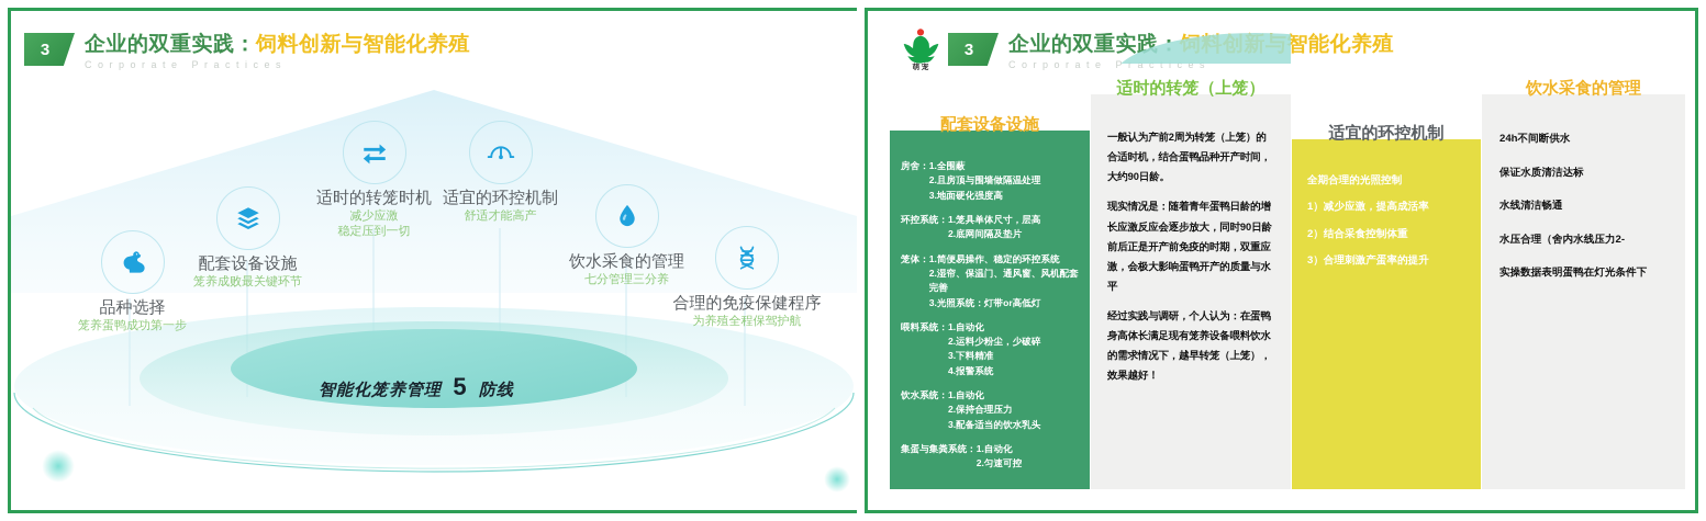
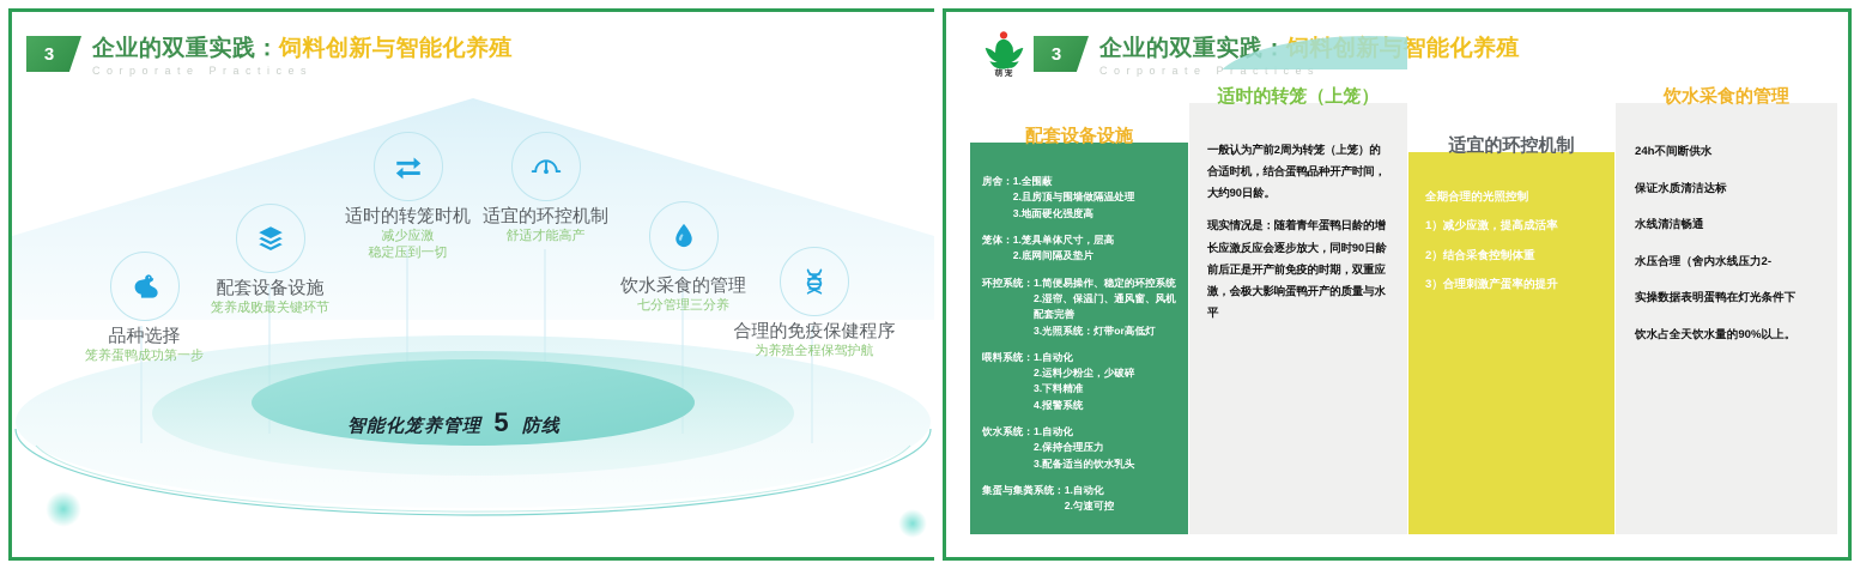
  3
  企业的双重实践：饲料创新与智能化养殖
  Corporate Practices
  品种选择
  笼养蛋鸭成功第一步
  配套设备设施
  笼养成败最关键环节
  适时的转笼时机
  减少应激
  稳定压到一切
  适宜的环控机制
  舒适才能高产
  饮水采食的管理
  七分管理三分养
  合理的免疫保健程序
  为养殖全程保驾护航
  智能化笼养管理 5 防线
  3
  企业的双重实践：饲料创新与智能化养殖
  Corporate Practices
  配套设备设施
  房舍：
  1.全围蔽
  2.且房顶与围墙做隔温处理
  3.地面硬化强度高
- 环控系统：
+ 笼体：
  1.笼具单体尺寸，层高
  2.底网间隔及垫片
- 笼体：
+ 环控系统：
  1.简便易操作、稳定的环控系统
  2.湿帘、保温门、通风窗、风机配套完善
  3.光照系统：灯带or高低灯
  喂料系统：
  1.自动化
  2.运料少粉尘，少破碎
  3.下料精准
  4.报警系统
  饮水系统：
  1.自动化
  2.保持合理压力
  3.配备适当的饮水乳头
  集蛋与集粪系统：
  1.自动化
  2.匀速可控
  适时的转笼（上笼）
  一般认为产前2周为转笼（上笼）的合适时机，结合蛋鸭品种开产时间，大约90日龄。
  现实情况是：随着青年蛋鸭日龄的增长应激反应会逐步放大，同时90日龄前后正是开产前免疫的时期，双重应激，会极大影响蛋鸭开产的质量与水平
- 经过实践与调研，个人认为：在蛋鸭身高体长满足现有笼养设备喂料饮水的需求情况下，越早转笼（上笼），效果越好！
  适宜的环控机制
  全期合理的光照控制
  1）减少应激，提高成活率
  2）结合采食控制体重
  3）合理刺激产蛋率的提升
  饮水采食的管理
  24h不间断供水
  保证水质清洁达标
  水线清洁畅通
  水压合理（舍内水线压力2-
  实操数据表明蛋鸭在灯光条件下
+ 饮水占全天饮水量的90%以上。
